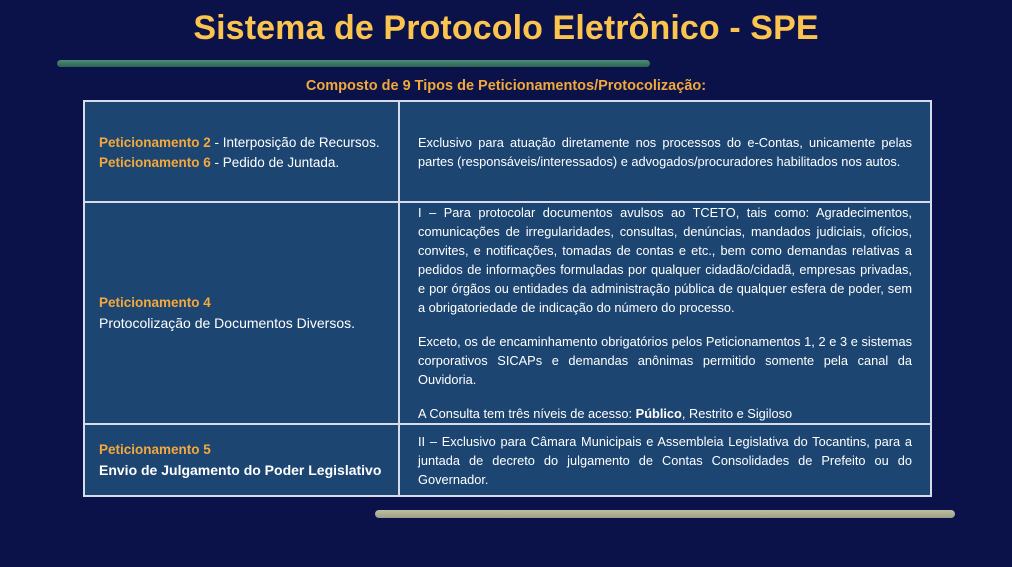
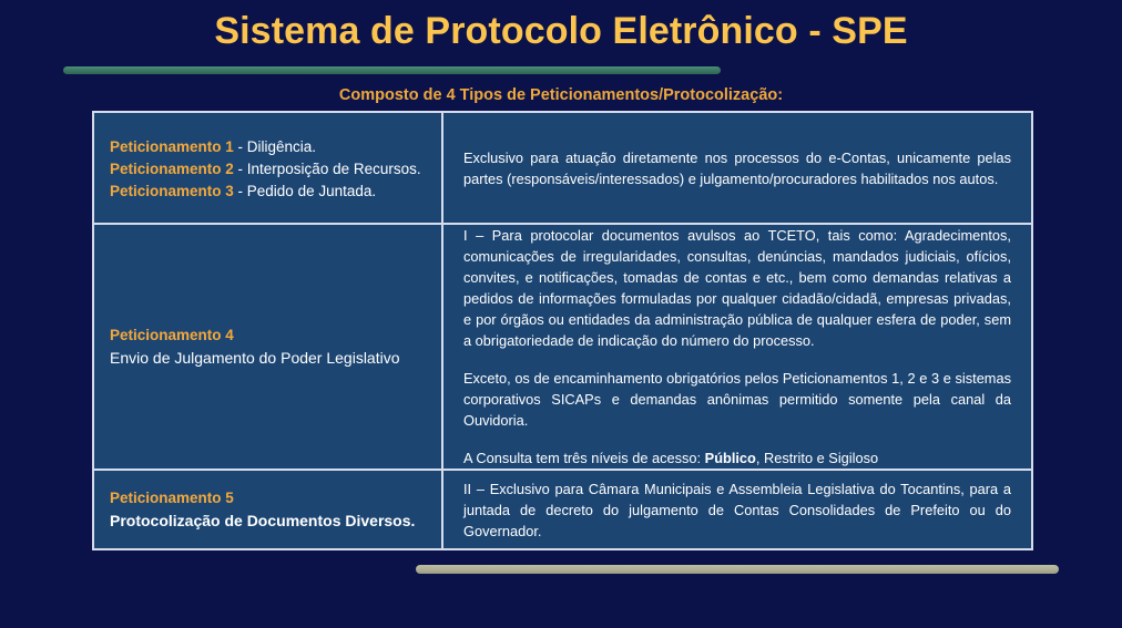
  Sistema de Protocolo Eletrônico - SPE
- Composto de 9 Tipos de Peticionamentos/Protocolização:
+ Composto de 4 Tipos de Peticionamentos/Protocolização:
+ Peticionamento 1 - Diligência.
  Peticionamento 2 - Interposição de Recursos.
- Peticionamento 6 - Pedido de Juntada.
+ Peticionamento 3 - Pedido de Juntada.
- Exclusivo para atuação diretamente nos processos do e-Contas, unicamente pelas partes (responsáveis/interessados) e advogados/procuradores habilitados nos autos.
+ Exclusivo para atuação diretamente nos processos do e-Contas, unicamente pelas partes (responsáveis/interessados) e julgamento/procuradores habilitados nos autos.
  Peticionamento 4
- Protocolização de Documentos Diversos.
+ Envio de Julgamento do Poder Legislativo
  I – Para protocolar documentos avulsos ao TCETO, tais como: Agradecimentos, comunicações de irregularidades, consultas, denúncias, mandados judiciais, ofícios, convites, e notificações, tomadas de contas e etc., bem como demandas relativas a pedidos de informações formuladas por qualquer cidadão/cidadã, empresas privadas, e por órgãos ou entidades da administração pública de qualquer esfera de poder, sem a obrigatoriedade de indicação do número do processo.
  Exceto, os de encaminhamento obrigatórios pelos Peticionamentos 1, 2 e 3 e sistemas corporativos SICAPs e demandas anônimas permitido somente pela canal da Ouvidoria.
  A Consulta tem três níveis de acesso: Público, Restrito e Sigiloso
  Peticionamento 5
- Envio de Julgamento do Poder Legislativo
+ Protocolização de Documentos Diversos.
  II – Exclusivo para Câmara Municipais e Assembleia Legislativa do Tocantins, para a juntada de decreto do julgamento de Contas Consolidades de Prefeito ou do Governador.
